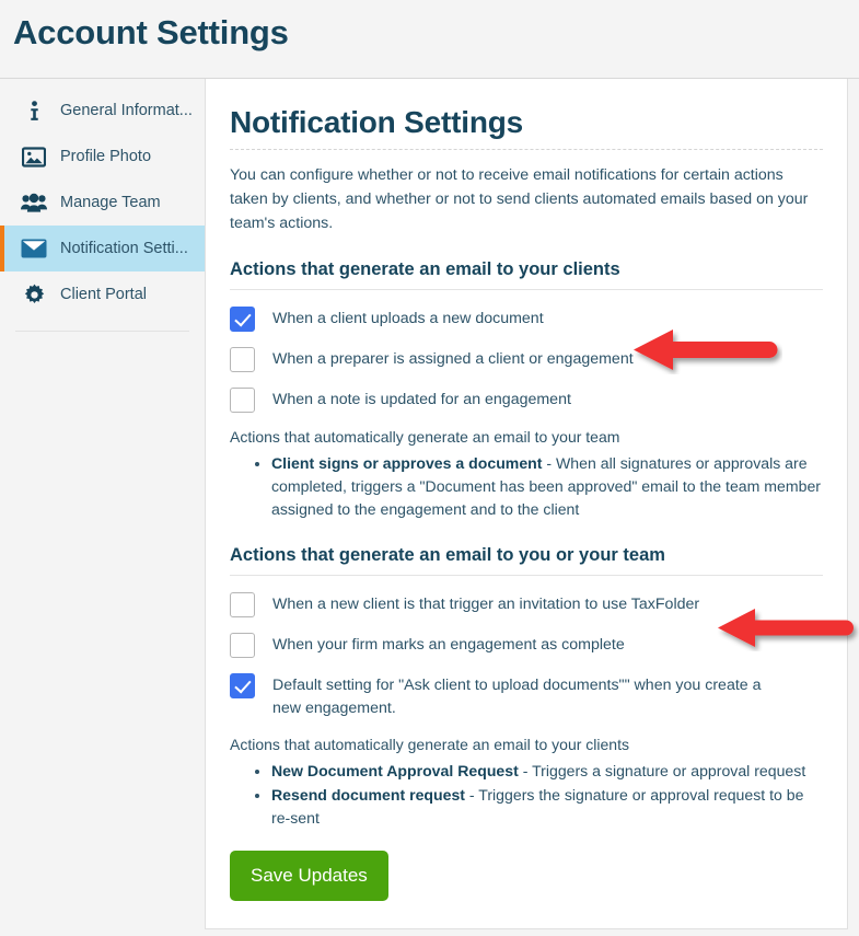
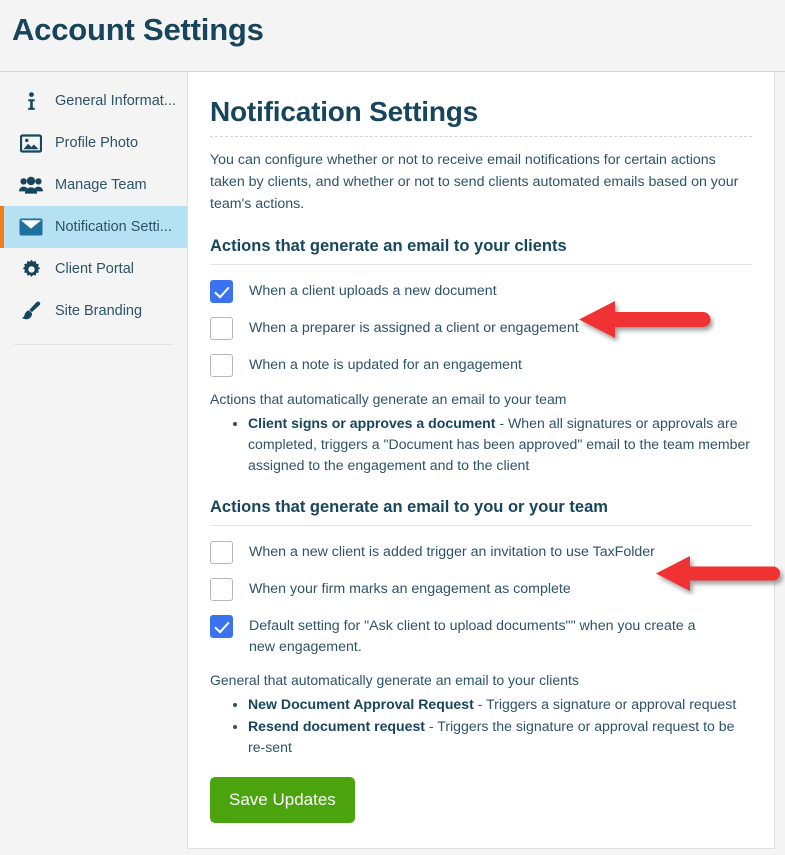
  Account Settings
  General Informat...
  Profile Photo
  Manage Team
  Notification Setti...
  Client Portal
+ Site Branding
  Notification Settings
  You can configure whether or not to receive email notifications for certain actions taken by clients, and whether or not to send clients automated emails based on your team's actions.
  Actions that generate an email to your clients
  When a client uploads a new document
  When a preparer is assigned a client or engagement
  When a note is updated for an engagement
  Actions that automatically generate an email to your team
  Client signs or approves a document - When all signatures or approvals are completed, triggers a "Document has been approved" email to the team member assigned to the engagement and to the client
  Actions that generate an email to you or your team
- When a new client is that trigger an invitation to use TaxFolder
+ When a new client is added trigger an invitation to use TaxFolder
  When your firm marks an engagement as complete
  Default setting for "Ask client to upload documents"" when you create a new engagement.
- Actions that automatically generate an email to your clients
+ General that automatically generate an email to your clients
  New Document Approval Request - Triggers a signature or approval request
  Resend document request - Triggers the signature or approval request to be re-sent
  Save Updates
